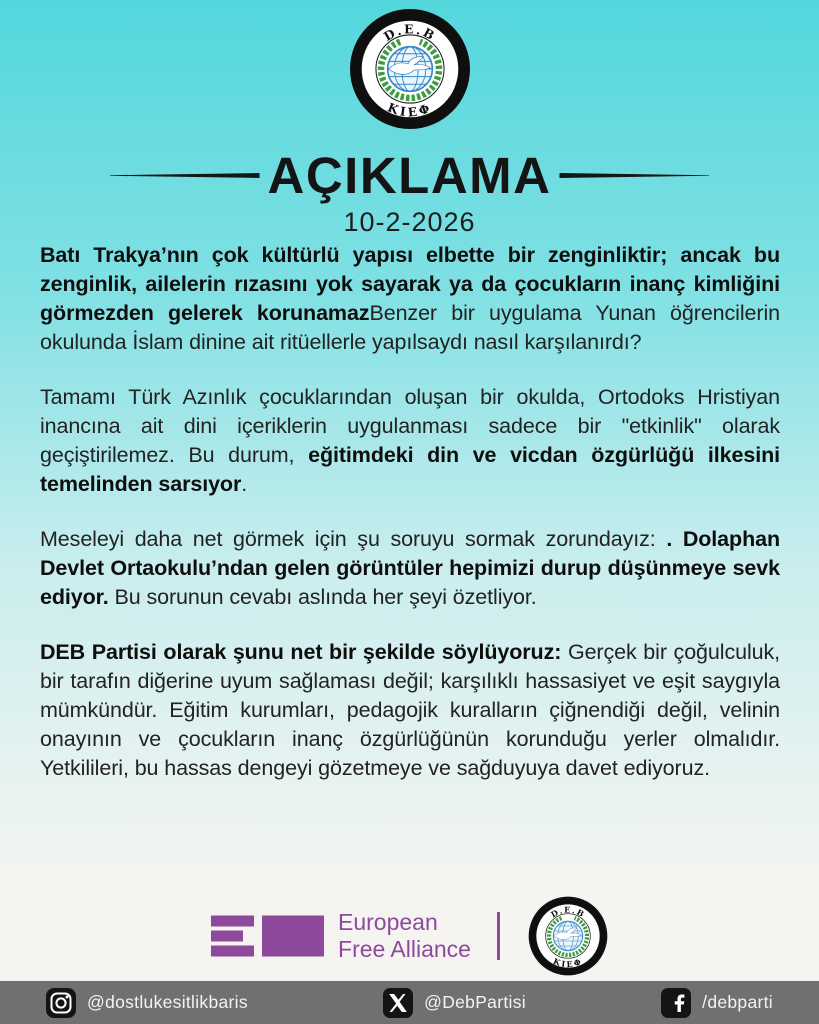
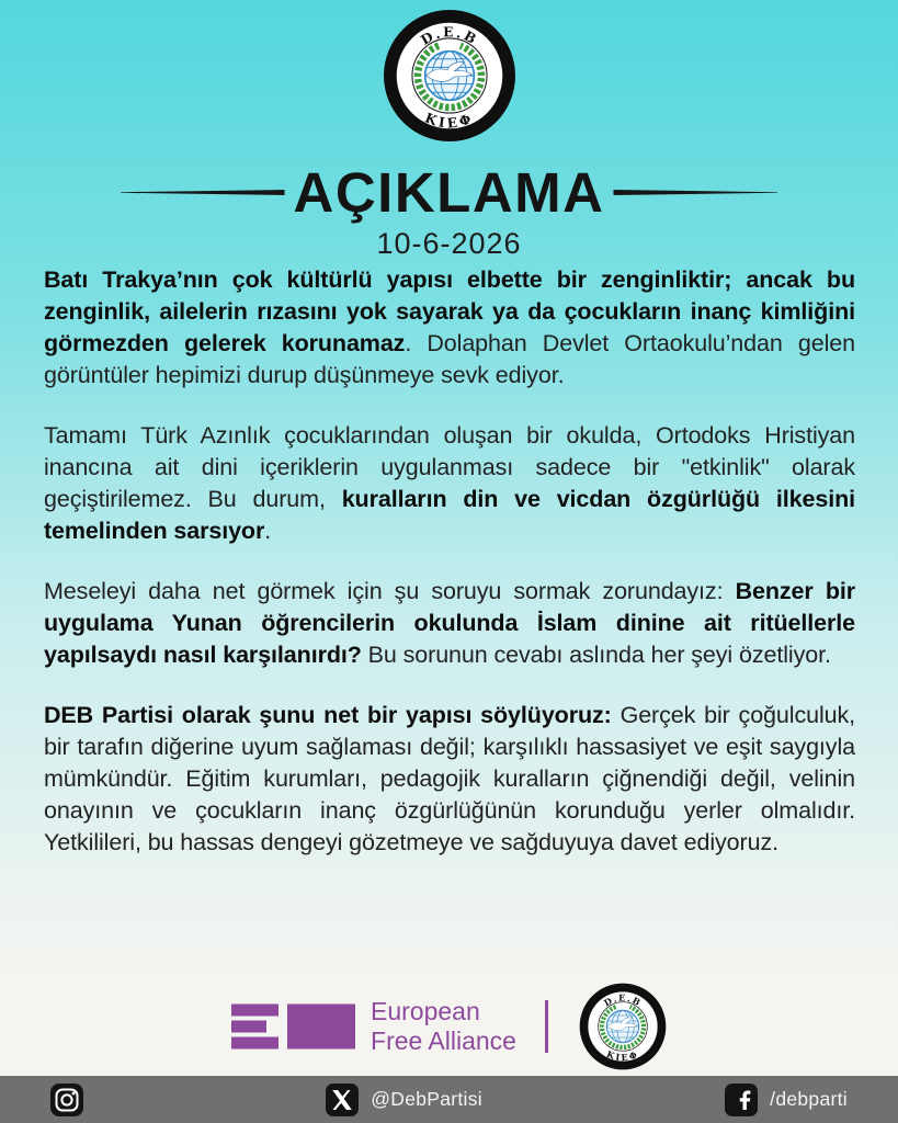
  AÇIKLAMA
- 10-2-2026
+ 10-6-2026
- Batı Trakya’nın çok kültürlü yapısı elbette bir zenginliktir; ancak bu zenginlik, ailelerin rızasını yok sayarak ya da çocukların inanç kimliğini görmezden gelerek korunamazBenzer bir uygulama Yunan öğrencilerin okulunda İslam dinine ait ritüellerle yapılsaydı nasıl karşılanırdı?
+ Batı Trakya’nın çok kültürlü yapısı elbette bir zenginliktir; ancak bu zenginlik, ailelerin rızasını yok sayarak ya da çocukların inanç kimliğini görmezden gelerek korunamaz. Dolaphan Devlet Ortaokulu’ndan gelen görüntüler hepimizi durup düşünmeye sevk ediyor.
- Tamamı Türk Azınlık çocuklarından oluşan bir okulda, Ortodoks Hristiyan inancına ait dini içeriklerin uygulanması sadece bir "etkinlik" olarak geçiştirilemez. Bu durum, eğitimdeki din ve vicdan özgürlüğü ilkesini temelinden sarsıyor.
+ Tamamı Türk Azınlık çocuklarından oluşan bir okulda, Ortodoks Hristiyan inancına ait dini içeriklerin uygulanması sadece bir "etkinlik" olarak geçiştirilemez. Bu durum, kuralların din ve vicdan özgürlüğü ilkesini temelinden sarsıyor.
- Meseleyi daha net görmek için şu soruyu sormak zorundayız: . Dolaphan Devlet Ortaokulu’ndan gelen görüntüler hepimizi durup düşünmeye sevk ediyor. Bu sorunun cevabı aslında her şeyi özetliyor.
+ Meseleyi daha net görmek için şu soruyu sormak zorundayız: Benzer bir uygulama Yunan öğrencilerin okulunda İslam dinine ait ritüellerle yapılsaydı nasıl karşılanırdı? Bu sorunun cevabı aslında her şeyi özetliyor.
- DEB Partisi olarak şunu net bir şekilde söylüyoruz: Gerçek bir çoğulculuk, bir tarafın diğerine uyum sağlaması değil; karşılıklı hassasiyet ve eşit saygıyla mümkündür. Eğitim kurumları, pedagojik kuralların çiğnendiği değil, velinin onayının ve çocukların inanç özgürlüğünün korunduğu yerler olmalıdır. Yetkilileri, bu hassas dengeyi gözetmeye ve sağduyuya davet ediyoruz.
+ DEB Partisi olarak şunu net bir yapısı söylüyoruz: Gerçek bir çoğulculuk, bir tarafın diğerine uyum sağlaması değil; karşılıklı hassasiyet ve eşit saygıyla mümkündür. Eğitim kurumları, pedagojik kuralların çiğnendiği değil, velinin onayının ve çocukların inanç özgürlüğünün korunduğu yerler olmalıdır. Yetkilileri, bu hassas dengeyi gözetmeye ve sağduyuya davet ediyoruz.
  European
  Free Alliance
- @dostlukesitlikbaris
  @DebPartisi
  /debparti
